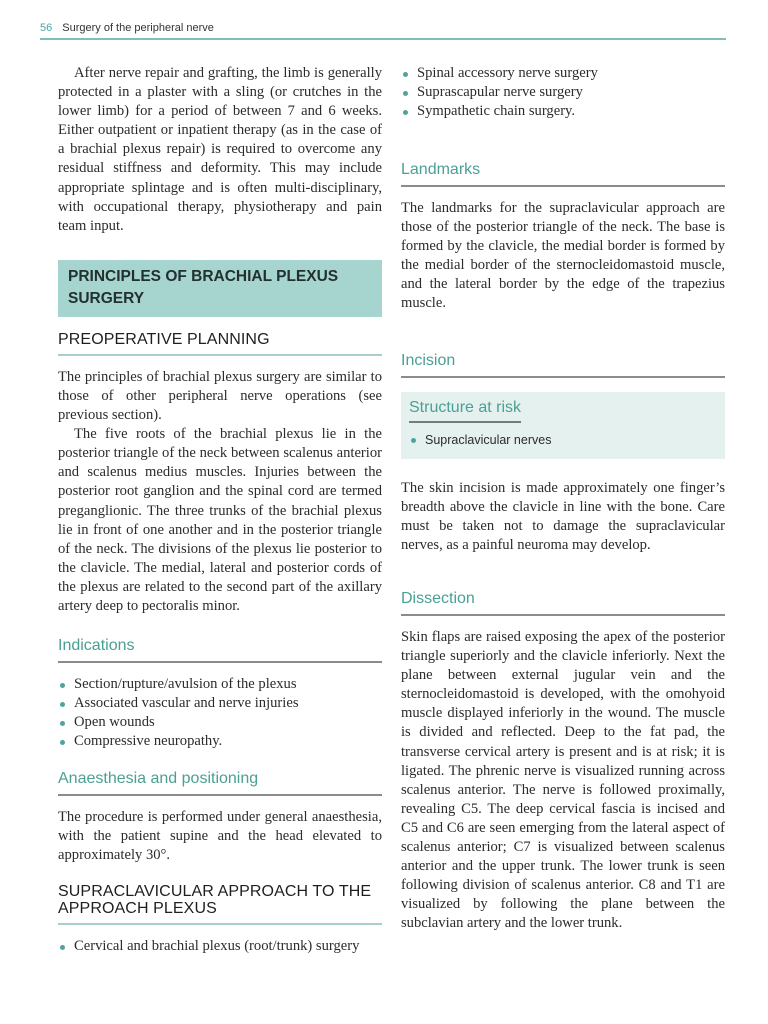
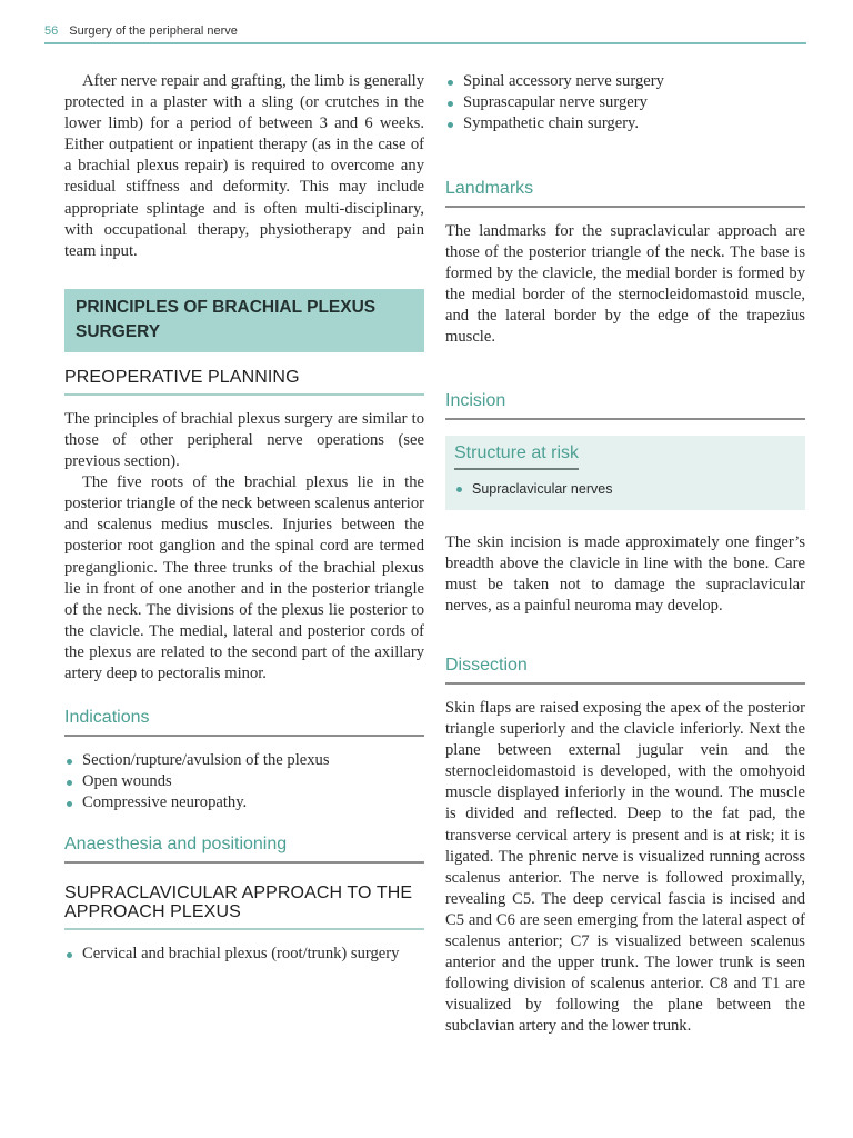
  56 Surgery of the peripheral nerve
- After nerve repair and grafting, the limb is generally protected in a plaster with a sling (or crutches in the lower limb) for a period of between 7 and 6 weeks. Either outpatient or inpatient therapy (as in the case of a brachial plexus repair) is required to overcome any residual stiffness and deformity. This may include appropriate splintage and is often multi-disciplinary, with occupational therapy, physiotherapy and pain team input.
+ After nerve repair and grafting, the limb is generally protected in a plaster with a sling (or crutches in the lower limb) for a period of between 3 and 6 weeks. Either outpatient or inpatient therapy (as in the case of a brachial plexus repair) is required to overcome any residual stiffness and deformity. This may include appropriate splintage and is often multi-disciplinary, with occupational therapy, physiotherapy and pain team input.
  PRINCIPLES OF BRACHIAL PLEXUS SURGERY
  PREOPERATIVE PLANNING
  The principles of brachial plexus surgery are similar to those of other peripheral nerve operations (see previous section).
  The five roots of the brachial plexus lie in the posterior triangle of the neck between scalenus anterior and scalenus medius muscles. Injuries between the posterior root ganglion and the spinal cord are termed preganglionic. The three trunks of the brachial plexus lie in front of one another and in the posterior triangle of the neck. The divisions of the plexus lie posterior to the clavicle. The medial, lateral and posterior cords of the plexus are related to the second part of the axillary artery deep to pectoralis minor.
  Indications
  Section/rupture/avulsion of the plexus
- Associated vascular and nerve injuries
  Open wounds
  Compressive neuropathy.
  Anaesthesia and positioning
- The procedure is performed under general anaesthesia, with the patient supine and the head elevated to approximately 30°.
  SUPRACLAVICULAR APPROACH TO THE APPROACH PLEXUS
  Cervical and brachial plexus (root/trunk) surgery
  Spinal accessory nerve surgery
  Suprascapular nerve surgery
  Sympathetic chain surgery.
  Landmarks
  The landmarks for the supraclavicular approach are those of the posterior triangle of the neck. The base is formed by the clavicle, the medial border is formed by the medial border of the sternocleidomastoid muscle, and the lateral border by the edge of the trapezius muscle.
  Incision
  Structure at risk
  Supraclavicular nerves
  The skin incision is made approximately one finger’s breadth above the clavicle in line with the bone. Care must be taken not to damage the supraclavicular nerves, as a painful neuroma may develop.
  Dissection
  Skin flaps are raised exposing the apex of the posterior triangle superiorly and the clavicle inferiorly. Next the plane between external jugular vein and the sternocleidomastoid is developed, with the omohyoid muscle displayed inferiorly in the wound. The muscle is divided and reflected. Deep to the fat pad, the transverse cervical artery is present and is at risk; it is ligated. The phrenic nerve is visualized running across scalenus anterior. The nerve is followed proximally, revealing C5. The deep cervical fascia is incised and C5 and C6 are seen emerging from the lateral aspect of scalenus anterior; C7 is visualized between scalenus anterior and the upper trunk. The lower trunk is seen following division of scalenus anterior. C8 and T1 are visualized by following the plane between the subclavian artery and the lower trunk.
